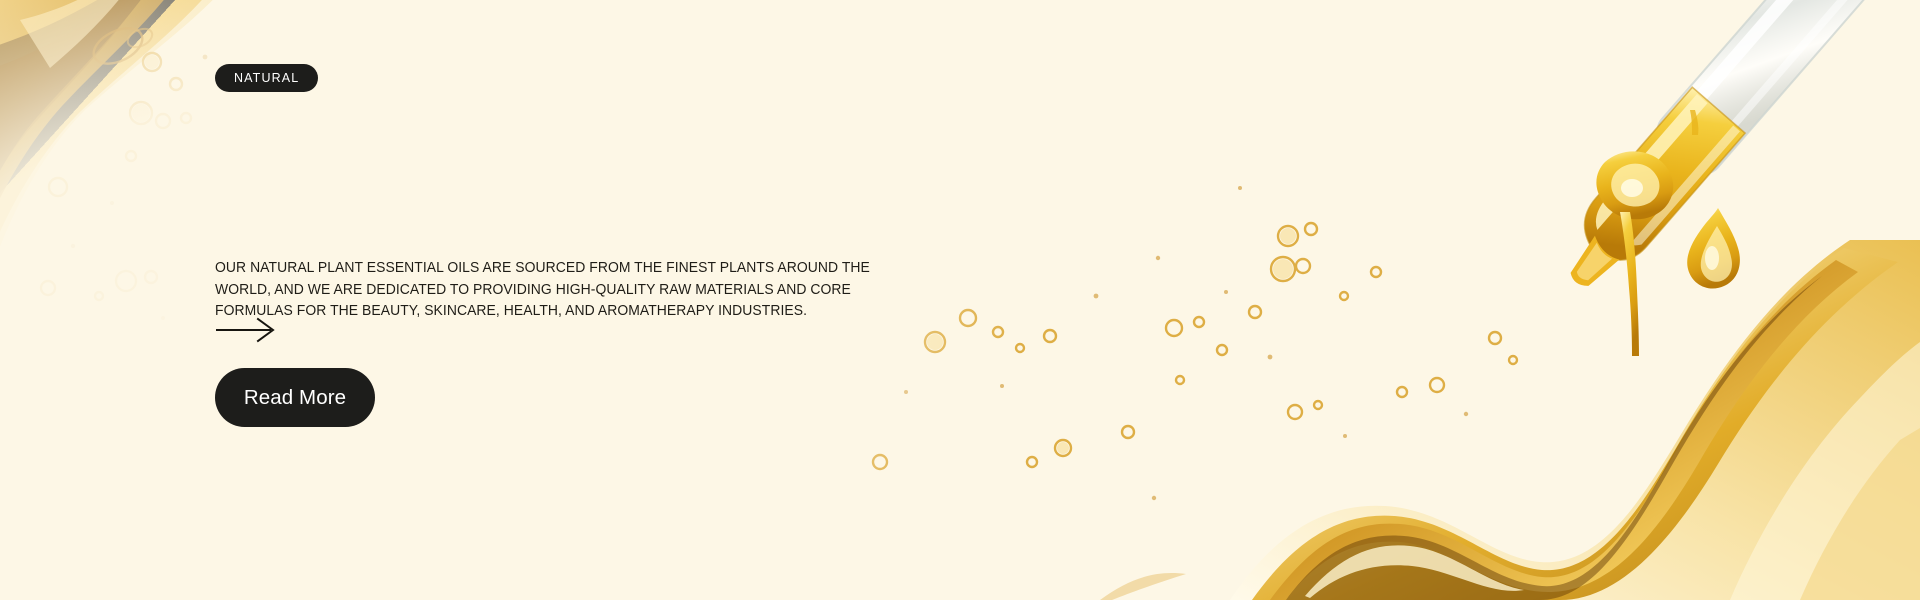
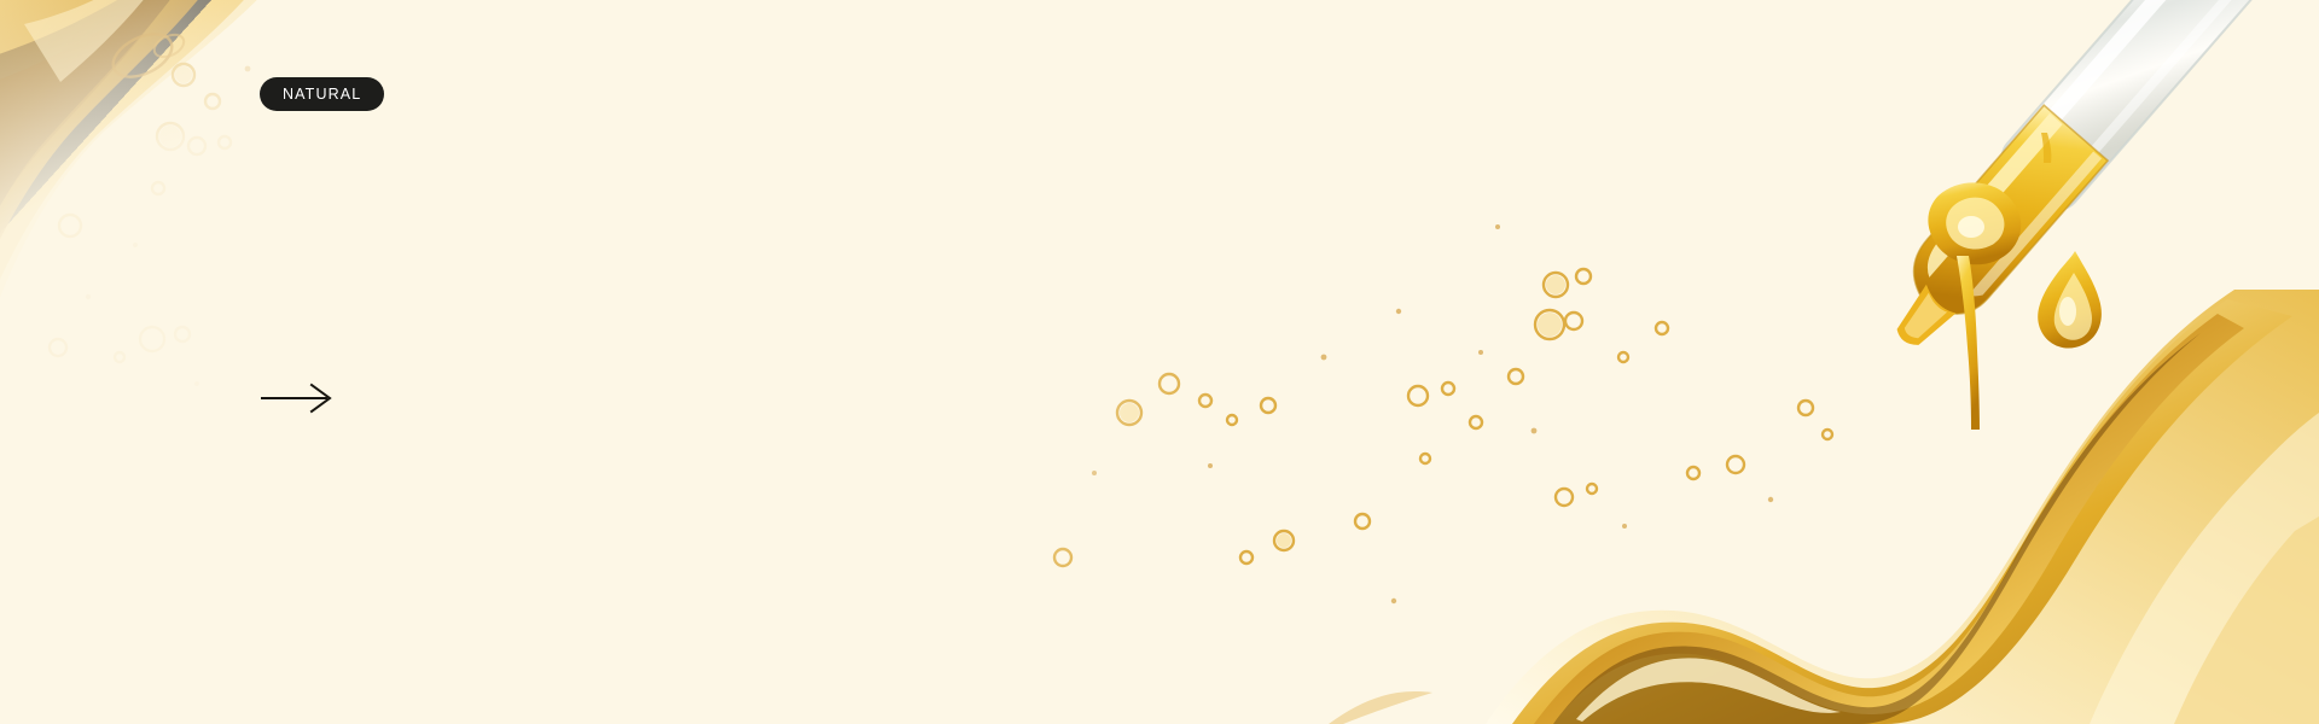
  NATURAL
- OUR NATURAL PLANT ESSENTIAL OILS ARE SOURCED FROM THE FINEST PLANTS AROUND THE WORLD, AND WE ARE DEDICATED TO PROVIDING HIGH-QUALITY RAW MATERIALS AND CORE FORMULAS FOR THE BEAUTY, SKINCARE, HEALTH, AND AROMATHERAPY INDUSTRIES.
- Read More
